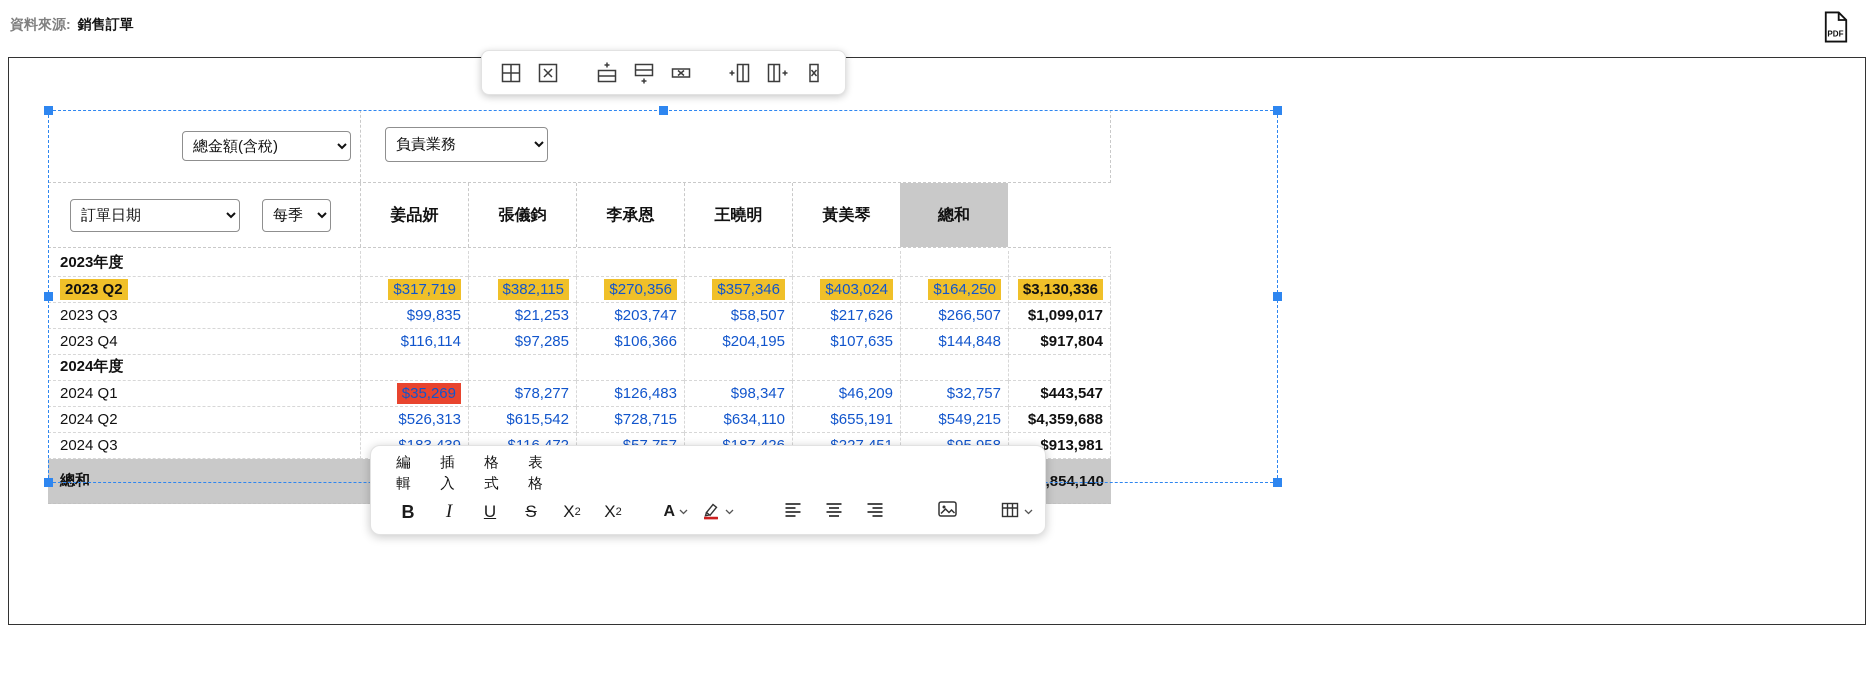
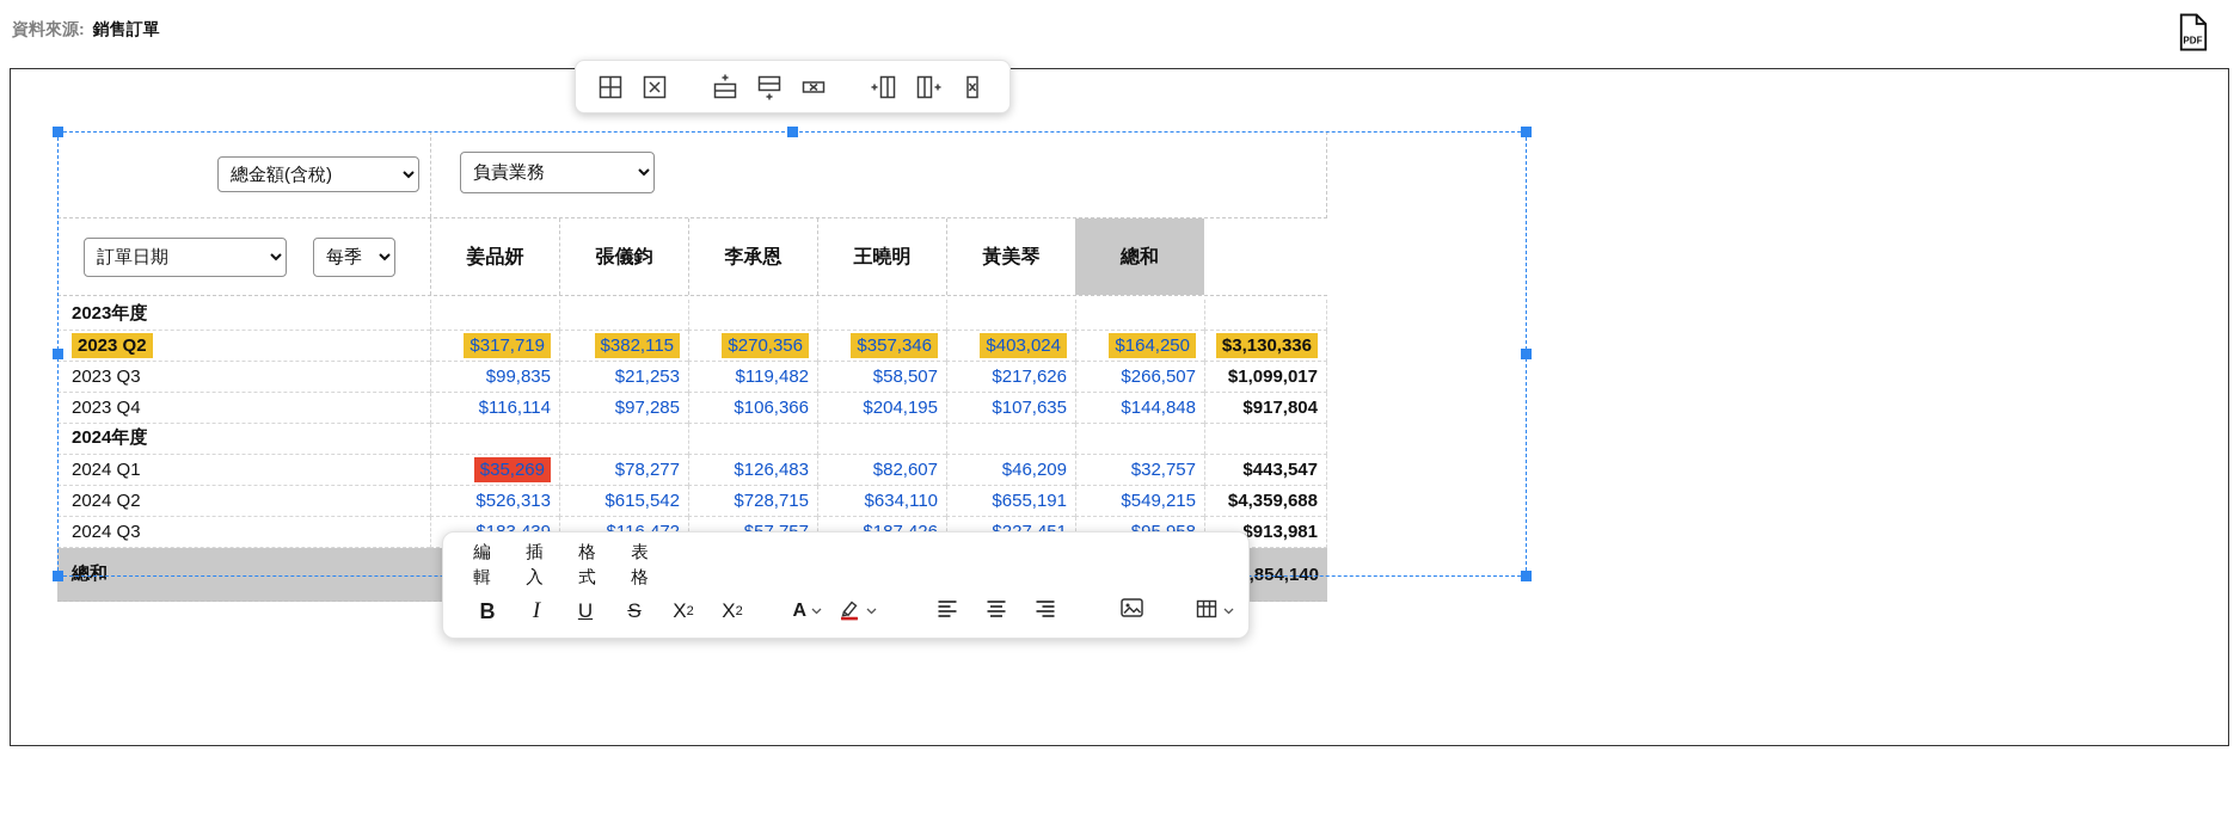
  資料來源: 銷售訂單
  PDF
  總金額(含稅)
  負責業務
  訂單日期
  每季
  姜品妍
  張儀鈞
  李承恩
  王曉明
  黃美琴
  總和
  2023年度
  2023 Q2
  $317,719
  $382,115
  $270,356
  $357,346
  $403,024
  $164,250
  $3,130,336
  2023 Q3
  $99,835
  $21,253
- $203,747
+ $119,482
  $58,507
  $217,626
  $266,507
  $1,099,017
  2023 Q4
  $116,114
  $97,285
  $106,366
  $204,195
  $107,635
  $144,848
  $917,804
  2024年度
  2024 Q1
  $35,269
  $78,277
  $126,483
- $98,347
+ $82,607
  $46,209
  $32,757
  $443,547
  2024 Q2
  $526,313
  $615,542
  $728,715
  $634,110
  $655,191
  $549,215
  $4,359,688
  2024 Q3
  $913,981
  總和
  ,854,140
  編輯
  插入
  格式
  表格
  B
  I
  U
  S
  X
  2
  X
  2
  A
